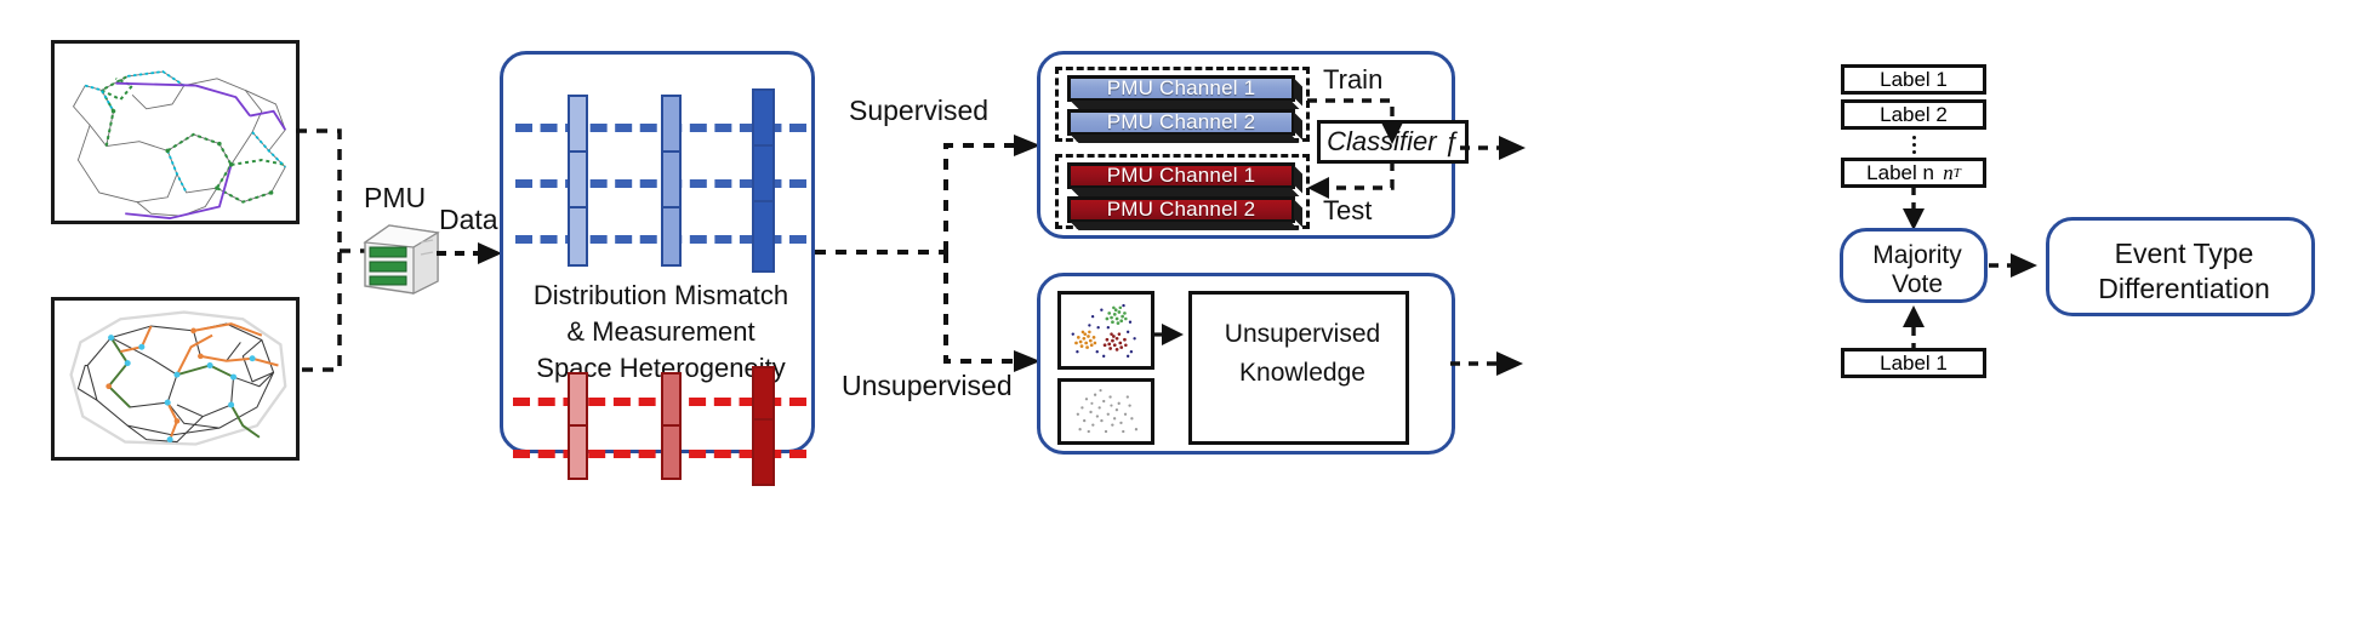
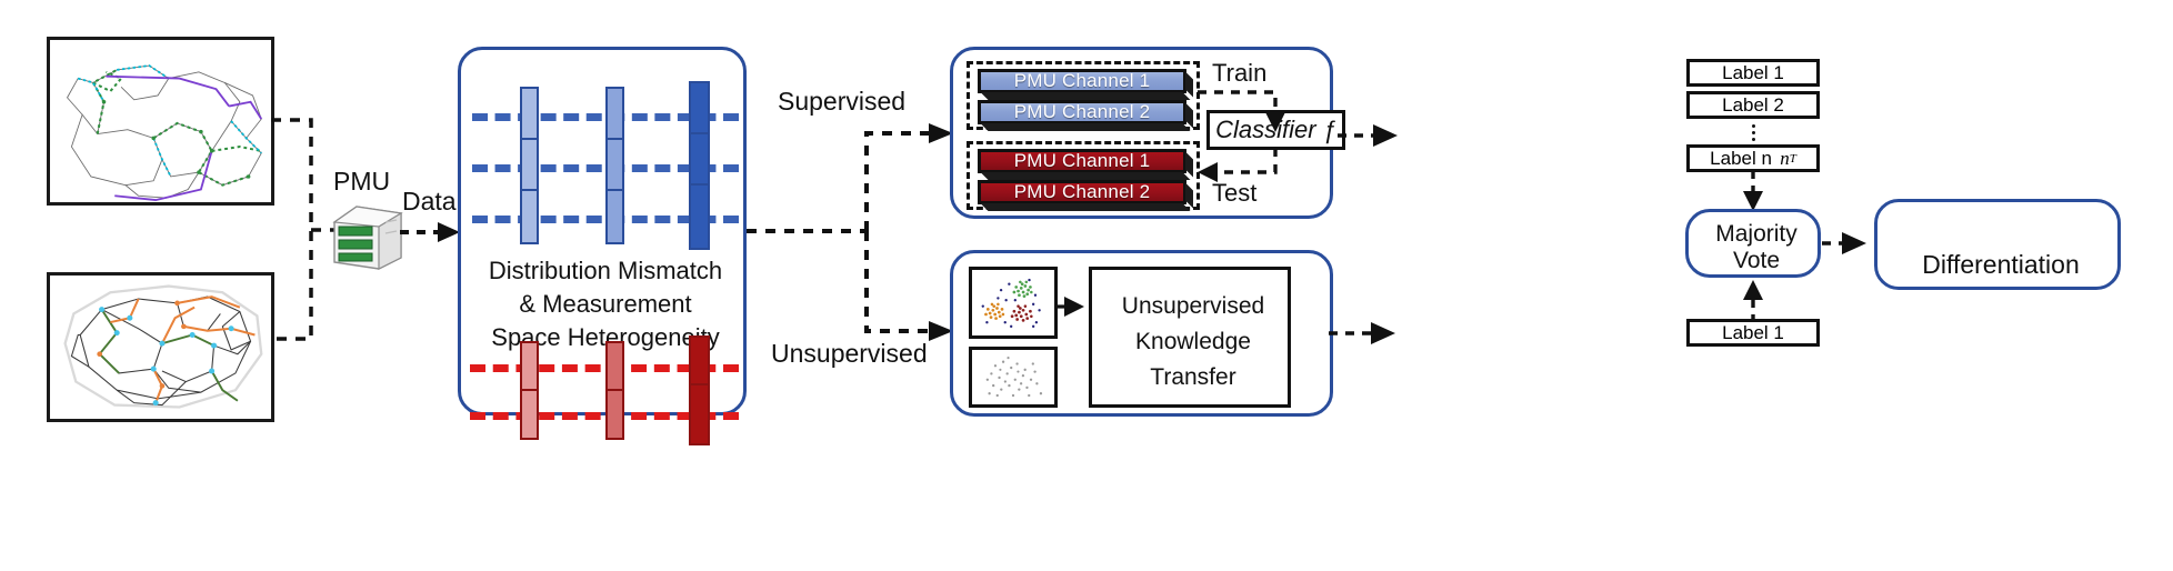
  PMU
  Data
  Distribution Mismatch
  & Measurement
  Space Heterogeny
  Supervised
  Unsupervised
  PMU Channel 1
  PMU Channel 2
  PMU Channel 1
  PMU Channel 2
  Train
  Test
  Classifier ƒ
  Label 1
  Label 2
  Label n
  n
  T
  Unsupervised
  Knowledge
+ Transfer
  Label 1
  Majority
  Vote
- Event Type
  Differentiation
